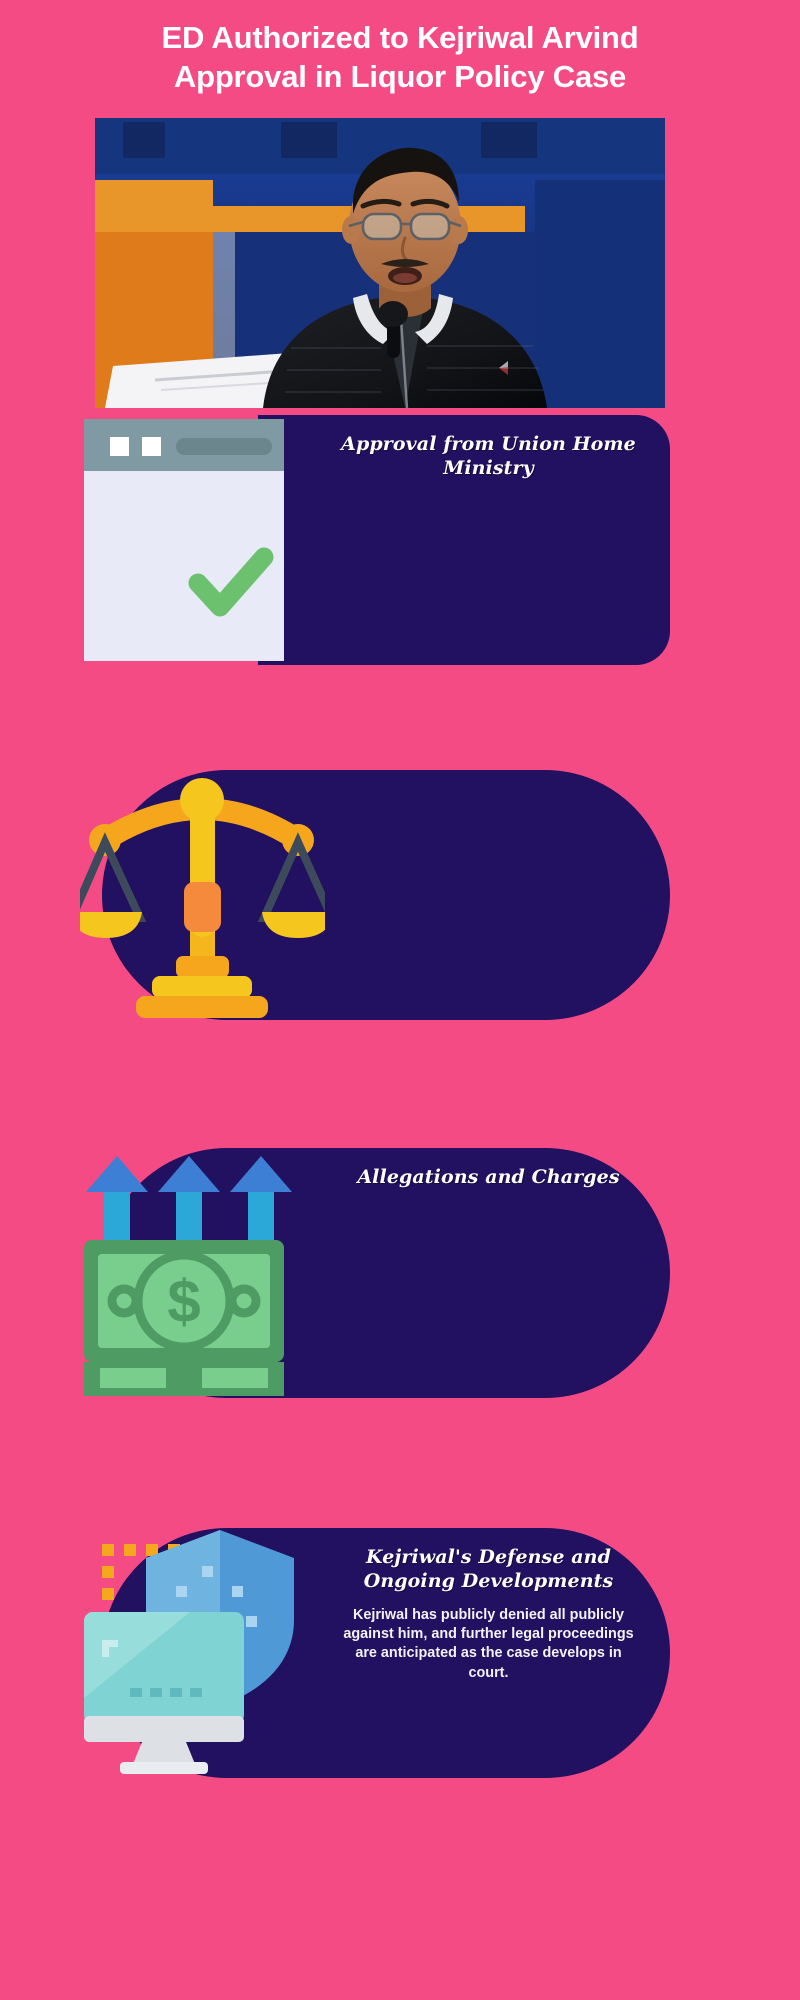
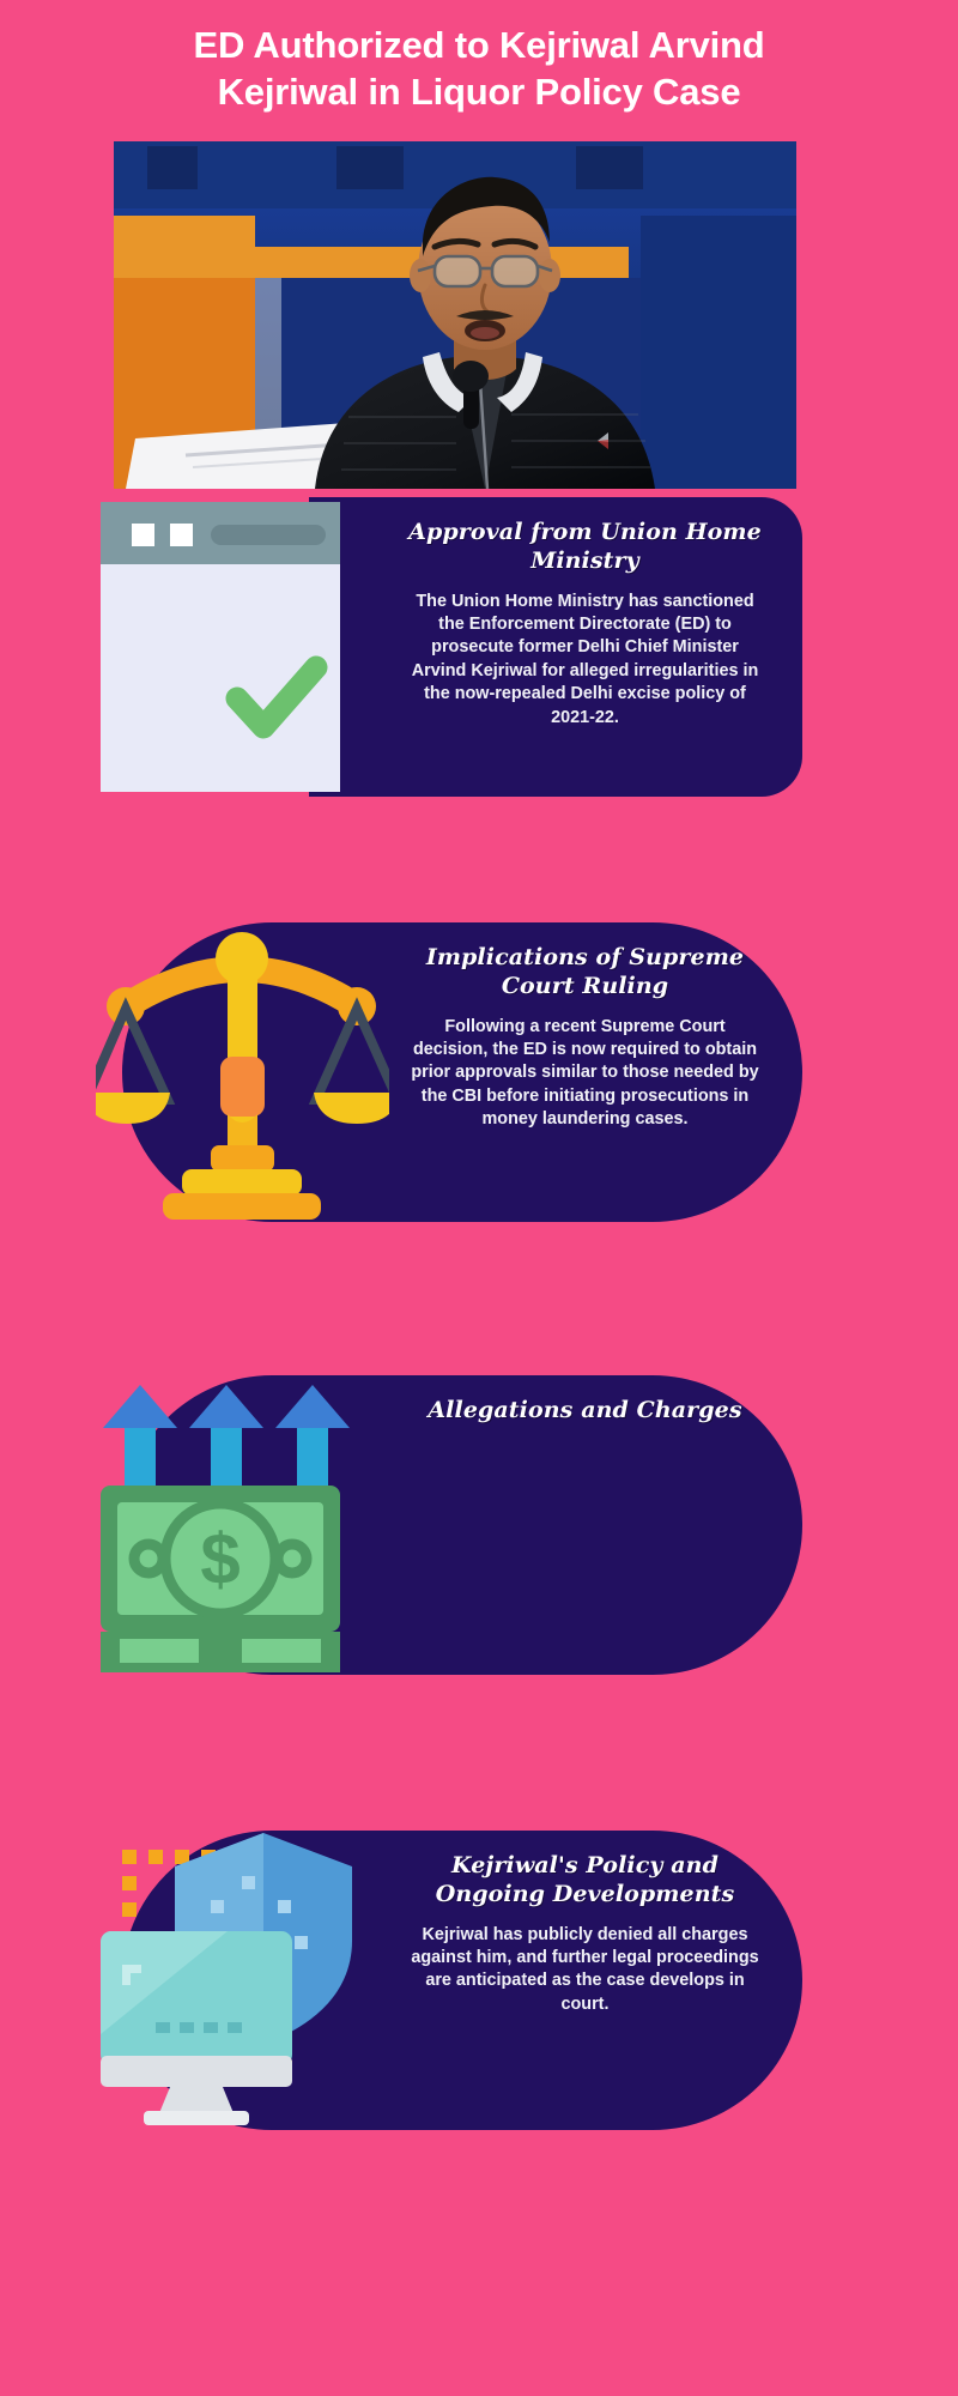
  ED Authorized to Kejriwal Arvind
- Approval in Liquor Policy Case
+ Kejriwal in Liquor Policy Case
  Approval from Union Home Ministry
+ The Union Home Ministry has sanctioned the Enforcement Directorate (ED) to prosecute former Delhi Chief Minister Arvind Kejriwal for alleged irregularities in the now-repealed Delhi excise policy of 2021-22.
+ Implications of Supreme Court Ruling
+ Following a recent Supreme Court decision, the ED is now required to obtain prior approvals similar to those needed by the CBI before initiating prosecutions in money laundering cases.
  $
  Allegations and Charges
- Kejriwal's Defense and Ongoing Developments
+ Kejriwal's Policy and Ongoing Developments
- Kejriwal has publicly denied all publicly against him, and further legal proceedings are anticipated as the case develops in court.
+ Kejriwal has publicly denied all charges against him, and further legal proceedings are anticipated as the case develops in court.
